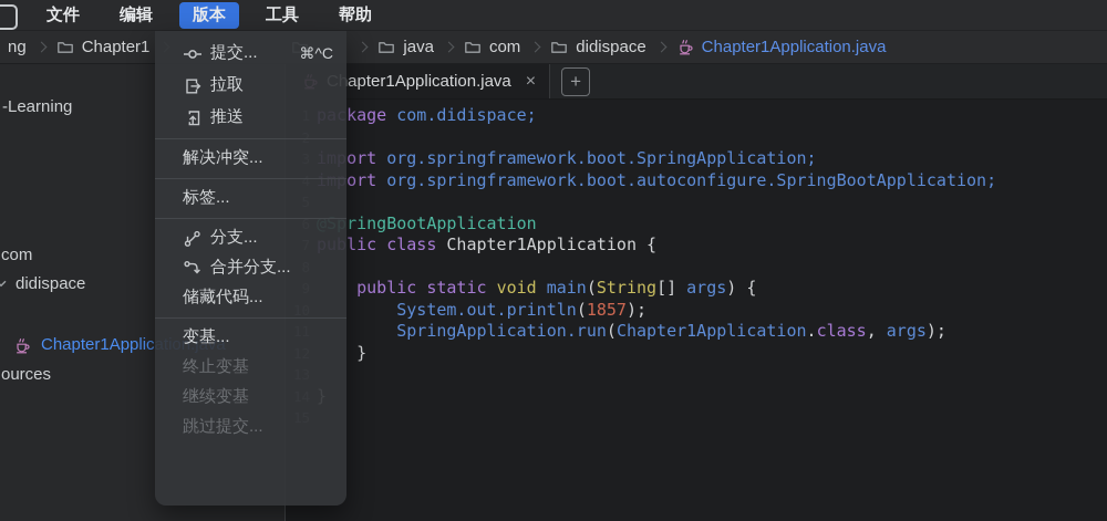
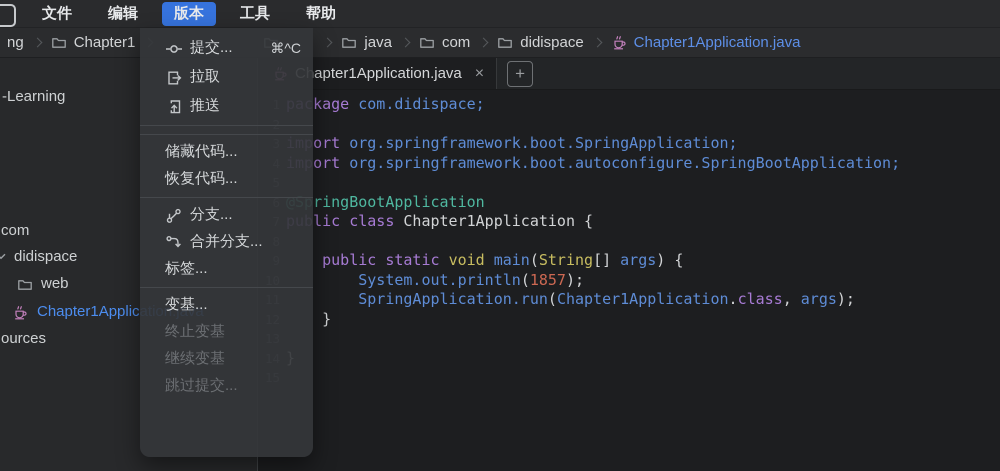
  文件
  编辑
  版本
  工具
  帮助
  ng
  Chapter1
  java
  com
  didispace
  Chapter1Application.java
  -Learning
  com
  didispace
+ web
  ources
  apter1Application.java
  ×
  +
  kage com.didispace;
  ort org.springframework.boot.SpringApplication;
  ort org.springframework.boot.autoconfigure.SpringBootApplication;
  ringBootApplication
  lic class Chapter1Application {
  public static void main(String[] args) {
  System.out.println(1857);
  SpringApplication.run(Chapter1Application.class, args);
  }
  提交...
  ⌘^C
  拉取
  推送
- 解决冲突...
- 标签...
+ 储藏代码...
+ 恢复代码...
  分支...
  合并分支...
- 储藏代码...
+ 标签...
  变基...
  终止变基
  继续变基
  跳过提交...
